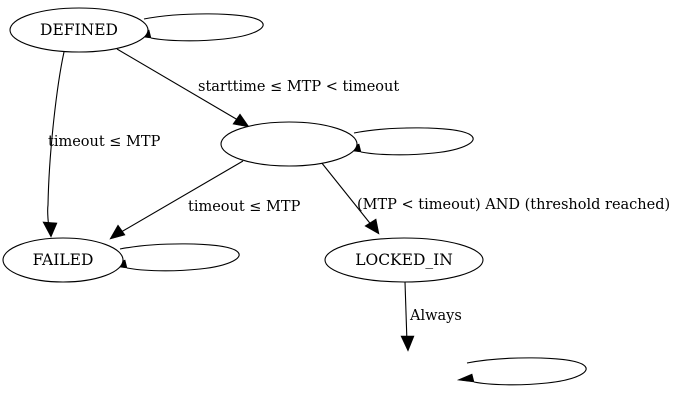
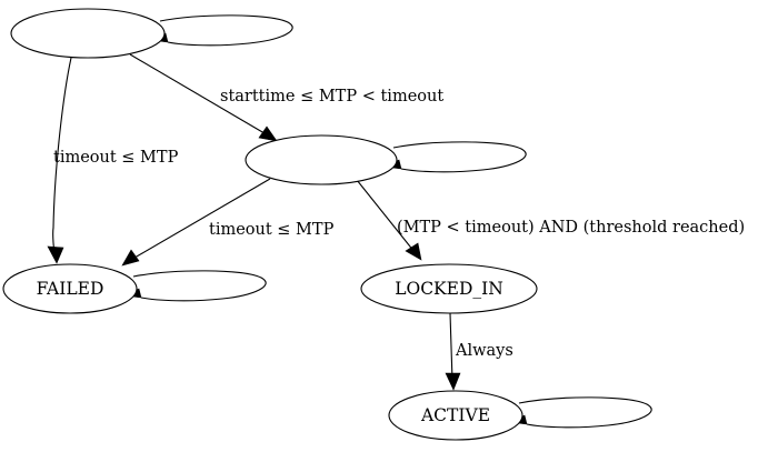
  starttime ≤ MTP < timeout
  timeout ≤ MTP
  timeout ≤ MTP
  (MTP < timeout) AND (threshold reached)
  Always
- DEFINED
  FAILED
  LOCKED_IN
+ ACTIVE
